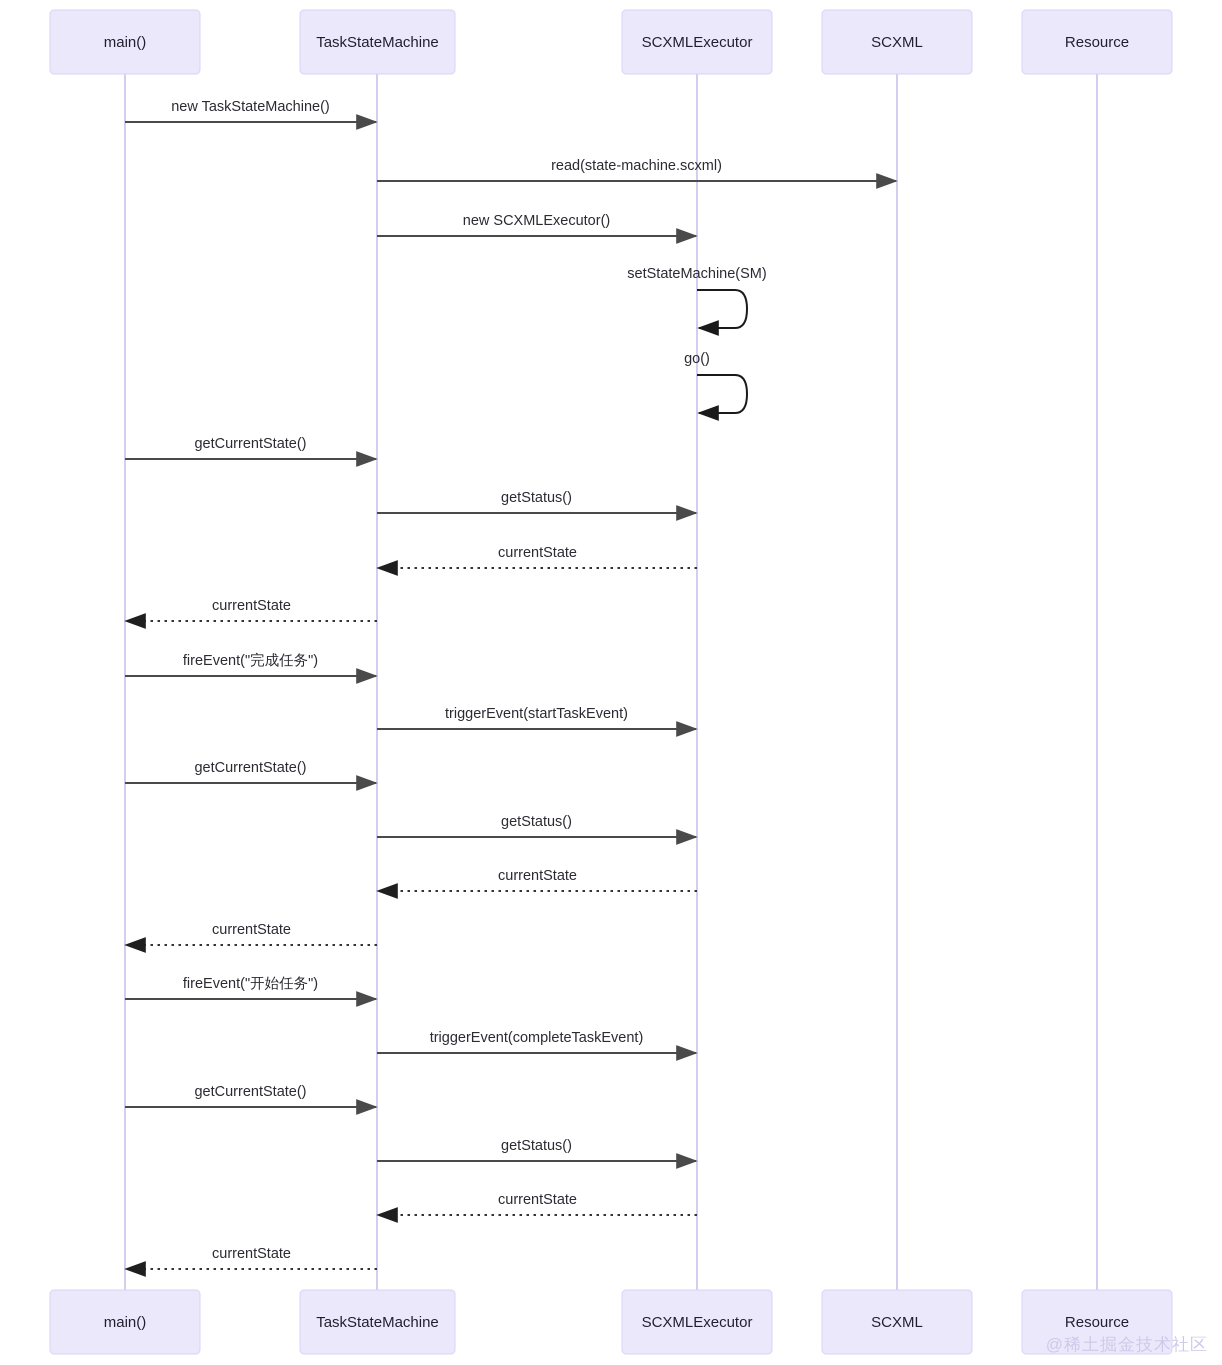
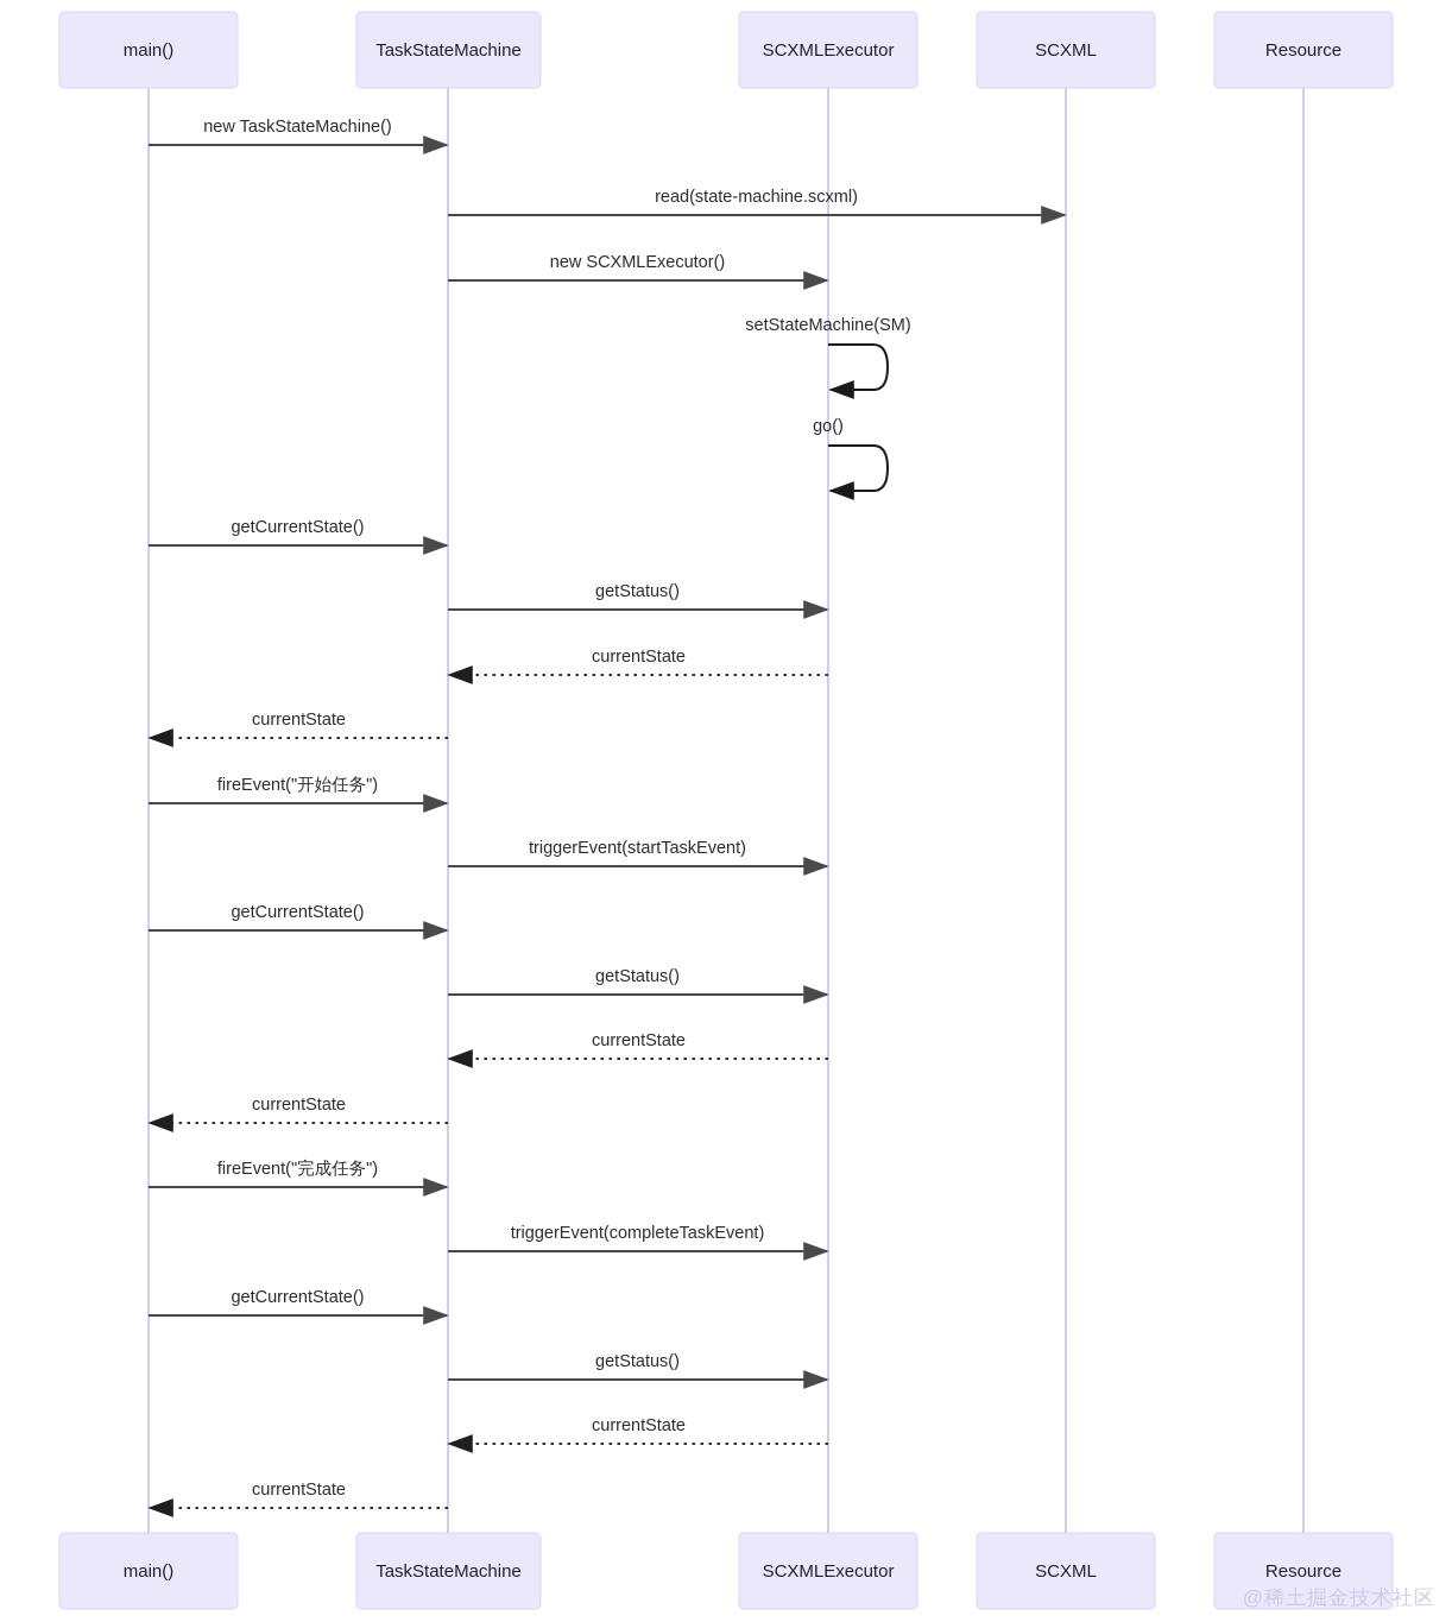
  new TaskStateMachine()
  read(state-machine.scxml)
  new SCXMLExecutor()
  setStateMachine(SM)
  go()
  getCurrentState()
  getStatus()
  currentState
  currentState
- fireEvent("完成任务")
+ fireEvent("开始任务")
  triggerEvent(startTaskEvent)
  getCurrentState()
  getStatus()
  currentState
  currentState
- fireEvent("开始任务")
+ fireEvent("完成任务")
  triggerEvent(completeTaskEvent)
  getCurrentState()
  getStatus()
  currentState
  currentState
  main()
  TaskStateMachine
  SCXMLExecutor
  SCXML
  Resource
  main()
  TaskStateMachine
  SCXMLExecutor
  SCXML
  Resource
  @稀土掘金技术社区
